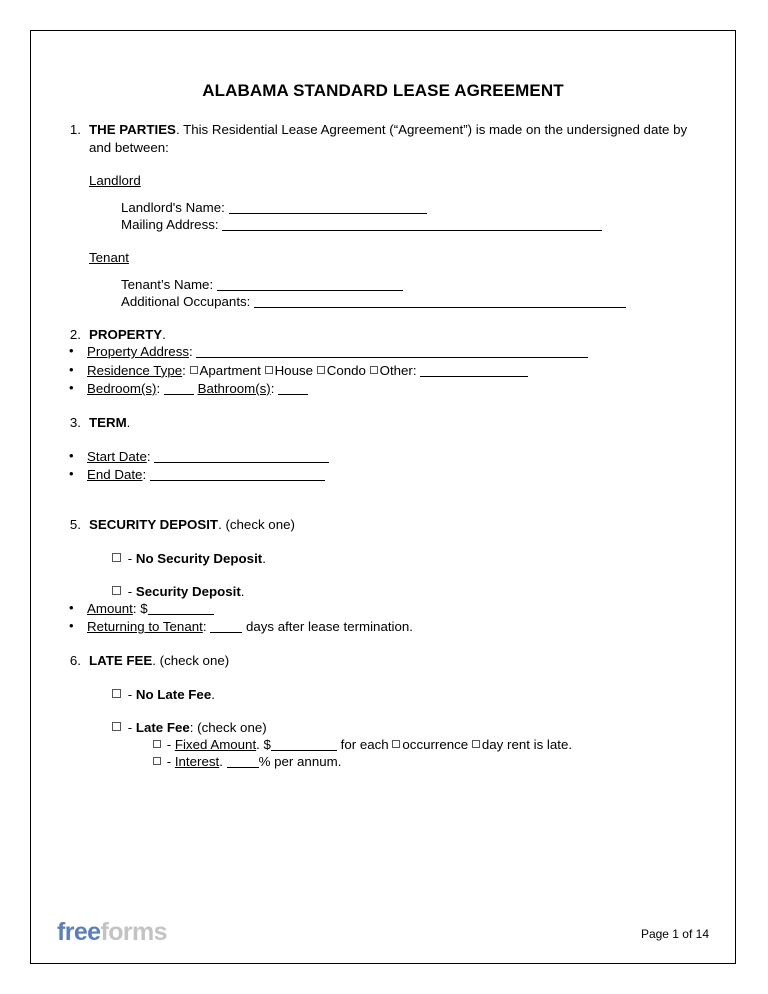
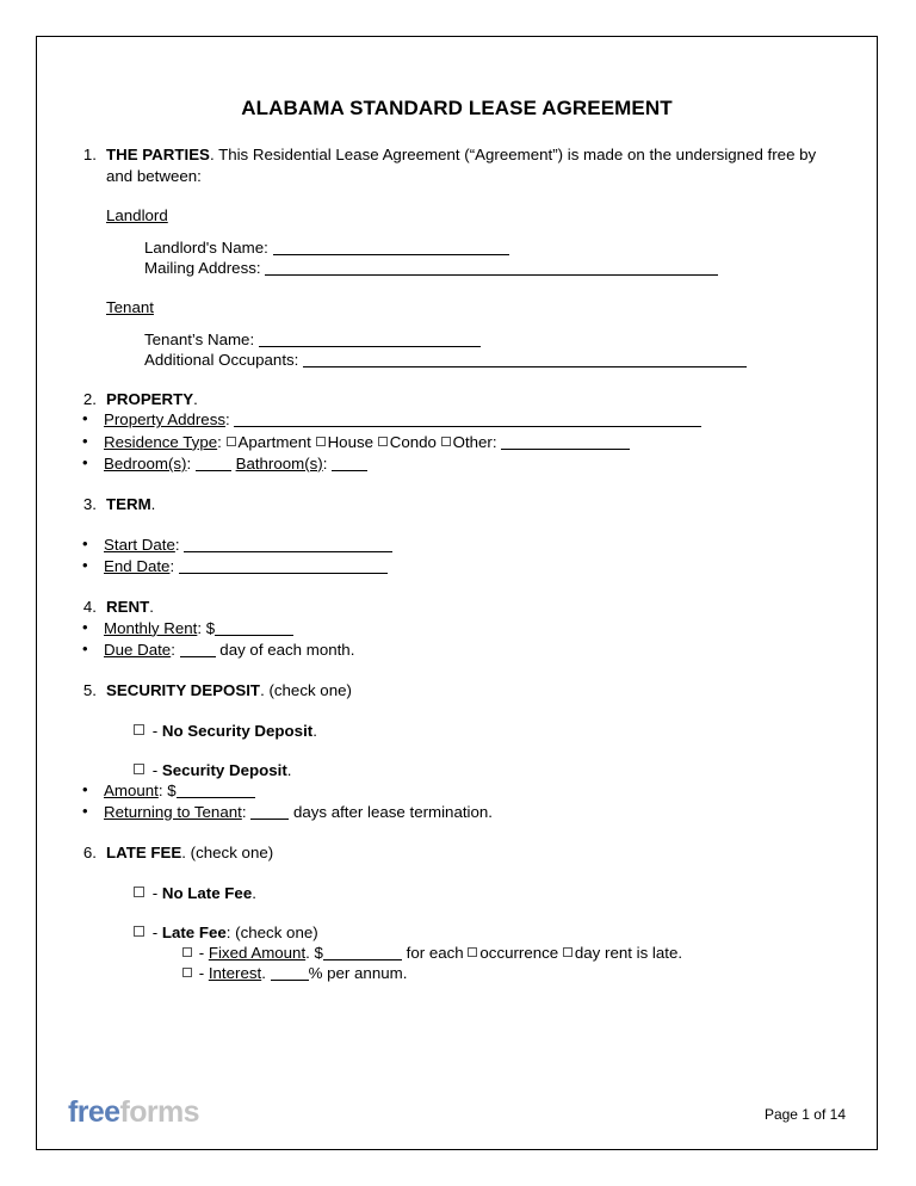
  ALABAMA STANDARD LEASE AGREEMENT
  1.
- THE PARTIES. This Residential Lease Agreement (“Agreement”) is made on the undersigned date by and between:
+ THE PARTIES. This Residential Lease Agreement (“Agreement”) is made on the undersigned free by and between:
  Landlord
  Landlord's Name:
  Mailing Address:
  Tenant
  Tenant’s Name:
  Additional Occupants:
  2.
  PROPERTY.
  Property Address:
  Residence Type: Apartment House Condo Other:
  Bedroom(s): Bathroom(s):
  3.
  TERM.
  Start Date:
  End Date:
+ 4.
+ RENT.
+ Monthly Rent: $
+ Due Date: day of each month.
  5.
  SECURITY DEPOSIT. (check one)
  - No Security Deposit.
  - Security Deposit.
  Amount: $
  Returning to Tenant: days after lease termination.
  6.
  LATE FEE. (check one)
  - No Late Fee.
  - Late Fee: (check one)
  - Fixed Amount. $ for each occurrence day rent is late.
  - Interest. % per annum.
  freeforms
  Page 1 of 14
